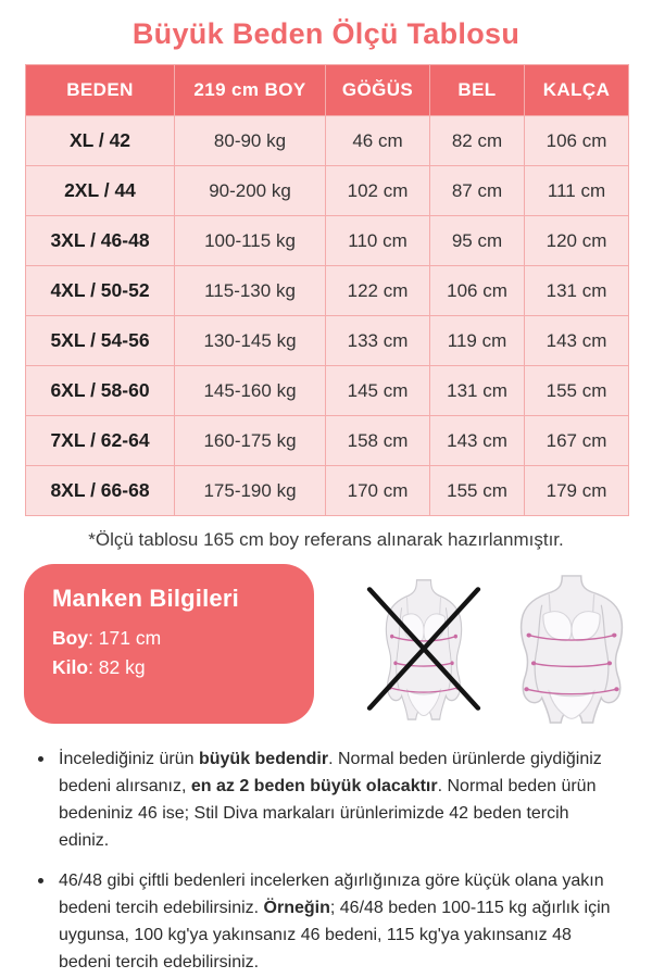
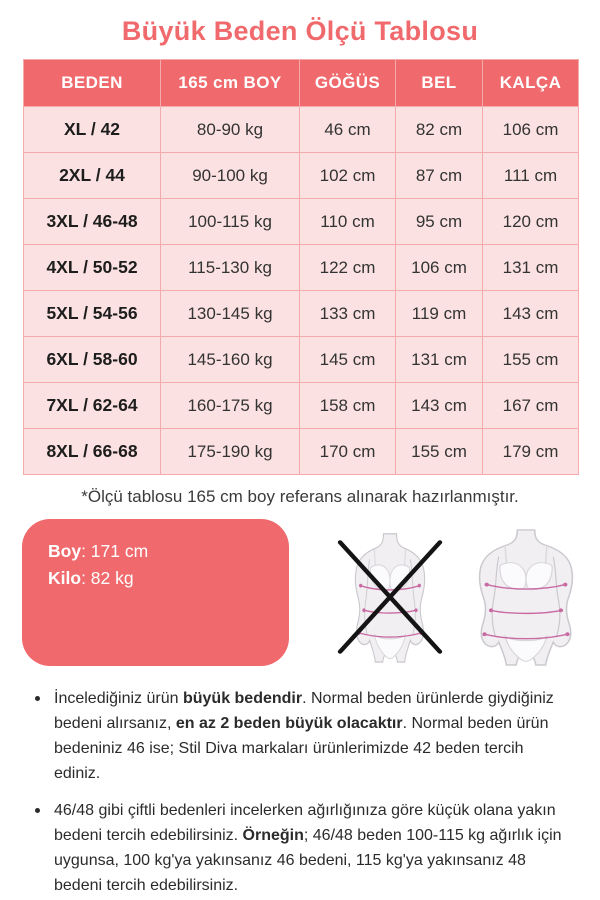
  Büyük Beden Ölçü Tablosu
- BEDEN	219 cm BOY	GÖĞÜS	BEL	KALÇA
+ BEDEN	165 cm BOY	GÖĞÜS	BEL	KALÇA
  XL / 42	80-90 kg	46 cm	82 cm	106 cm
- 2XL / 44	90-200 kg	102 cm	87 cm	111 cm
+ 2XL / 44	90-100 kg	102 cm	87 cm	111 cm
  3XL / 46-48	100-115 kg	110 cm	95 cm	120 cm
  4XL / 50-52	115-130 kg	122 cm	106 cm	131 cm
  5XL / 54-56	130-145 kg	133 cm	119 cm	143 cm
  6XL / 58-60	145-160 kg	145 cm	131 cm	155 cm
  7XL / 62-64	160-175 kg	158 cm	143 cm	167 cm
  8XL / 66-68	175-190 kg	170 cm	155 cm	179 cm
  *Ölçü tablosu 165 cm boy referans alınarak hazırlanmıştır.
- Manken Bilgileri
  Boy: 171 cm
  Kilo: 82 kg
  İncelediğiniz ürün büyük bedendir. Normal beden ürünlerde giydiğiniz bedeni alırsanız, en az 2 beden büyük olacaktır. Normal beden ürün bedeniniz 46 ise; Stil Diva markaları ürünlerimizde 42 beden tercih ediniz.
  46/48 gibi çiftli bedenleri incelerken ağırlığınıza göre küçük olana yakın bedeni tercih edebilirsiniz. Örneğin; 46/48 beden 100-115 kg ağırlık için uygunsa, 100 kg'ya yakınsanız 46 bedeni, 115 kg'ya yakınsanız 48 bedeni tercih edebilirsiniz.
